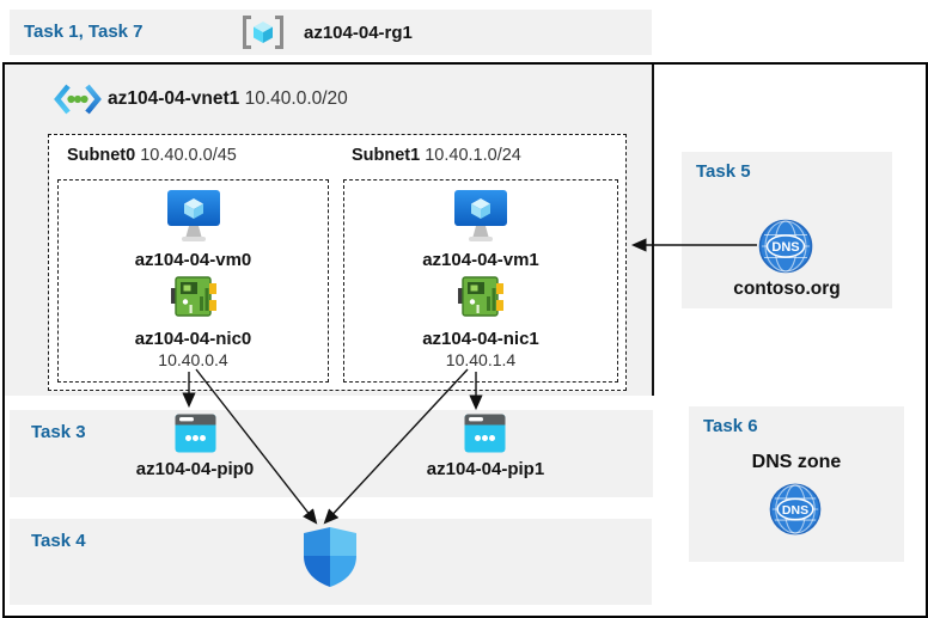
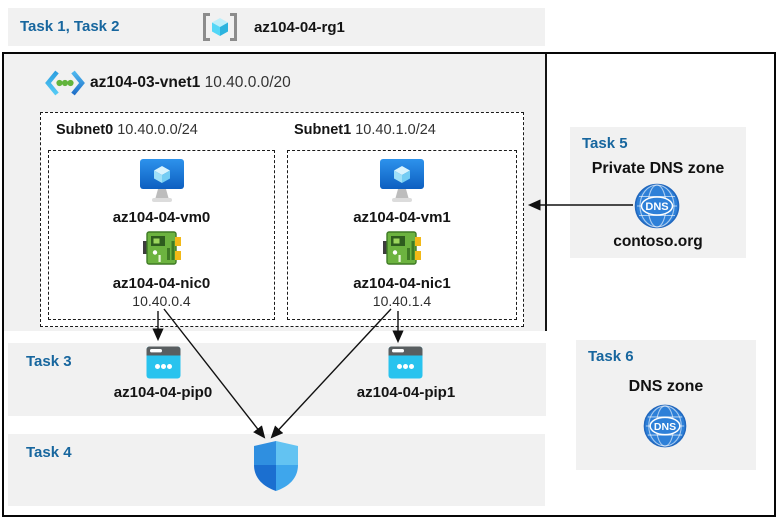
- Task 1, Task 7
+ Task 1, Task 2
  az104-04-rg1
- az104-04-vnet1 10.40.0.0/20
+ az104-03-vnet1 10.40.0.0/20
- Subnet0 10.40.0.0/45
+ Subnet0 10.40.0.0/24
  az104-04-vm0
  az104-04-nic0
  10.40.0.4
  Subnet1 10.40.1.0/24
  az104-04-vm1
  az104-04-nic1
  10.40.1.4
  Task 3
  az104-04-pip0
  az104-04-pip1
  Task 4
  Task 5
+ Private DNS zone
  DNS
  contoso.org
  Task 6
  DNS zone
  DNS
